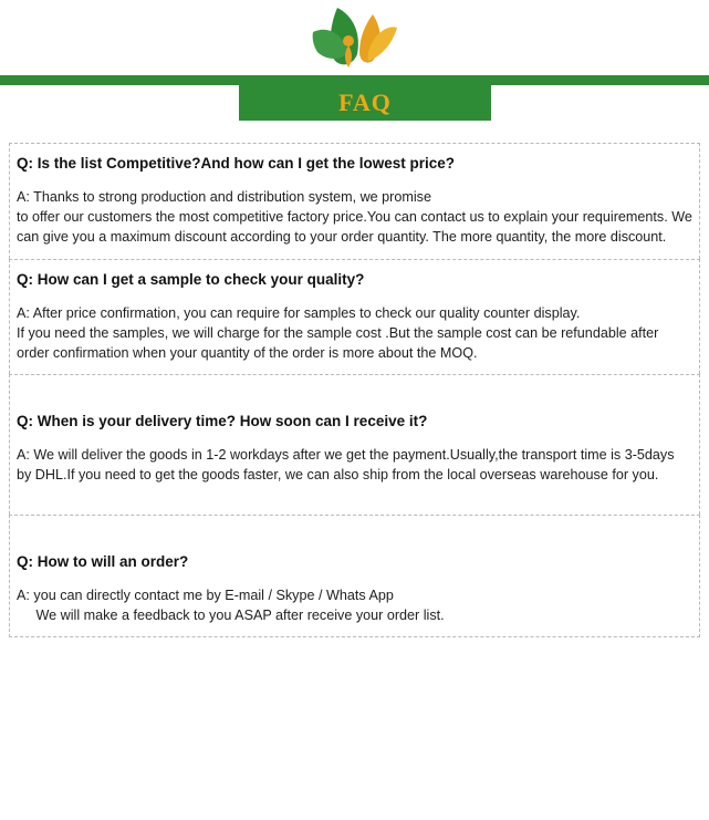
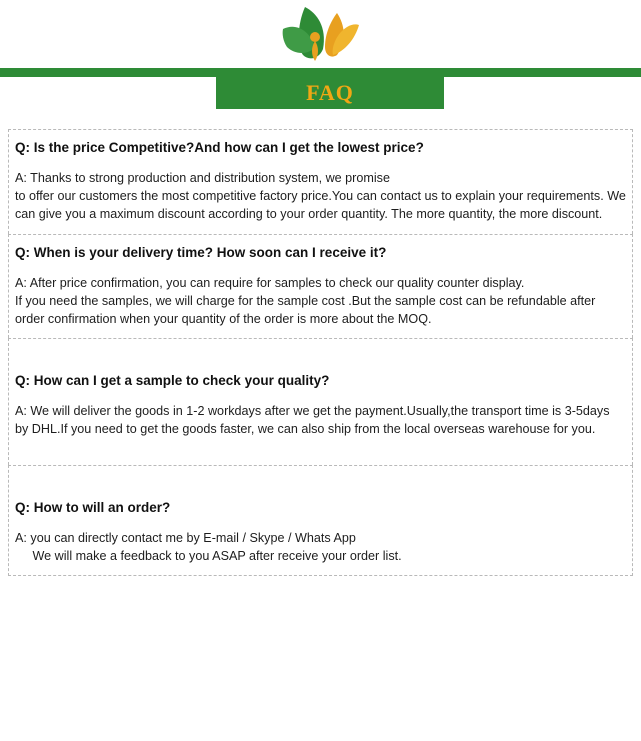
  FAQ
- Q: Is the list Competitive?And how can I get the lowest price?
+ Q: Is the price Competitive?And how can I get the lowest price?
  A: Thanks to strong production and distribution system, we promise
  to offer our customers the most competitive factory price.You can contact us to explain your requirements. We can give you a maximum discount according to your order quantity. The more quantity, the more discount.
- Q: How can I get a sample to check your quality?
+ Q: When is your delivery time? How soon can I receive it?
  A: After price confirmation, you can require for samples to check our quality counter display.
  If you need the samples, we will charge for the sample cost .But the sample cost can be refundable after order confirmation when your quantity of the order is more about the MOQ.
- Q: When is your delivery time? How soon can I receive it?
+ Q: How can I get a sample to check your quality?
  A: We will deliver the goods in 1-2 workdays after we get the payment.Usually,the transport time is 3-5days by DHL.If you need to get the goods faster, we can also ship from the local overseas warehouse for you.
  Q: How to will an order?
  A: you can directly contact me by E-mail / Skype / Whats App
  We will make a feedback to you ASAP after receive your order list.
